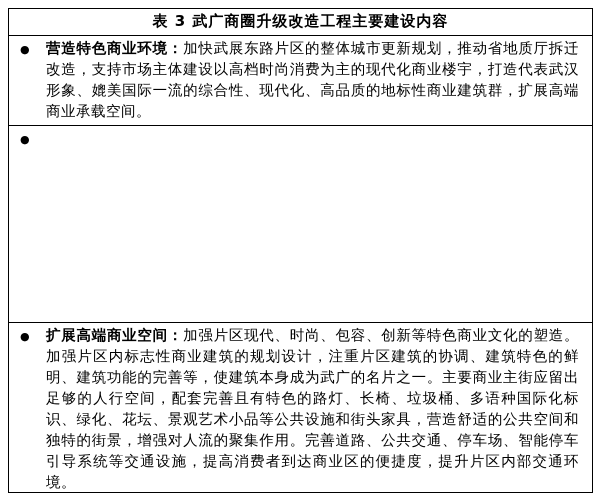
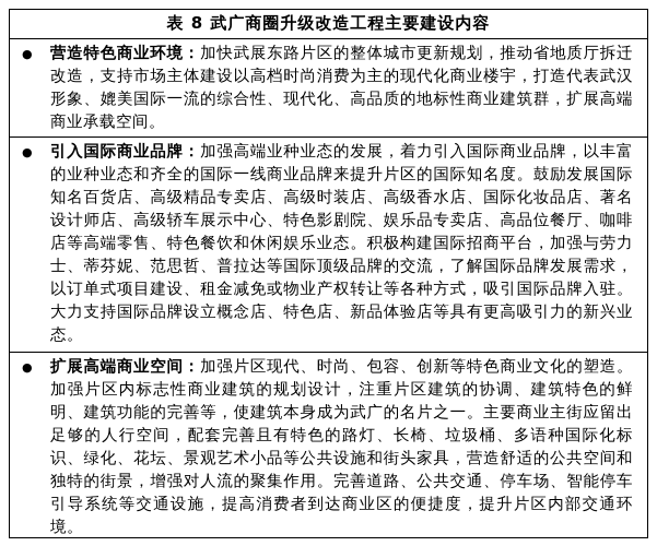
- 表 3 武广商圈升级改造工程主要建设内容
+ 表 8 武广商圈升级改造工程主要建设内容
  ●
  营造特色商业环境：加快武展东路片区的整体城市更新规划，推动省地质厅拆迁改造，支持市场主体建设以高档时尚消费为主的现代化商业楼宇，打造代表武汉形象、媲美国际一流的综合性、现代化、高品质的地标性商业建筑群，扩展高端商业承载空间。
  ●
+ 引入国际商业品牌：加强高端业种业态的发展，着力引入国际商业品牌，以丰富的业种业态和齐全的国际一线商业品牌来提升片区的国际知名度。鼓励发展国际知名百货店、高级精品专卖店、高级时装店、高级香水店、国际化妆品店、著名设计师店、高级轿车展示中心、特色影剧院、娱乐品专卖店、高品位餐厅、咖啡店等高端零售、特色餐饮和休闲娱乐业态。积极构建国际招商平台，加强与劳力士、蒂芬妮、范思哲、普拉达等国际顶级品牌的交流，了解国际品牌发展需求，以订单式项目建设、租金减免或物业产权转让等各种方式，吸引国际品牌入驻。大力支持国际品牌设立概念店、特色店、新品体验店等具有更高吸引力的新兴业态。
  ●
  扩展高端商业空间：加强片区现代、时尚、包容、创新等特色商业文化的塑造。加强片区内标志性商业建筑的规划设计，注重片区建筑的协调、建筑特色的鲜明、建筑功能的完善等，使建筑本身成为武广的名片之一。主要商业主街应留出足够的人行空间，配套完善且有特色的路灯、长椅、垃圾桶、多语种国际化标识、绿化、花坛、景观艺术小品等公共设施和街头家具，营造舒适的公共空间和独特的街景，增强对人流的聚集作用。完善道路、公共交通、停车场、智能停车引导系统等交通设施，提高消费者到达商业区的便捷度，提升片区内部交通环境。
